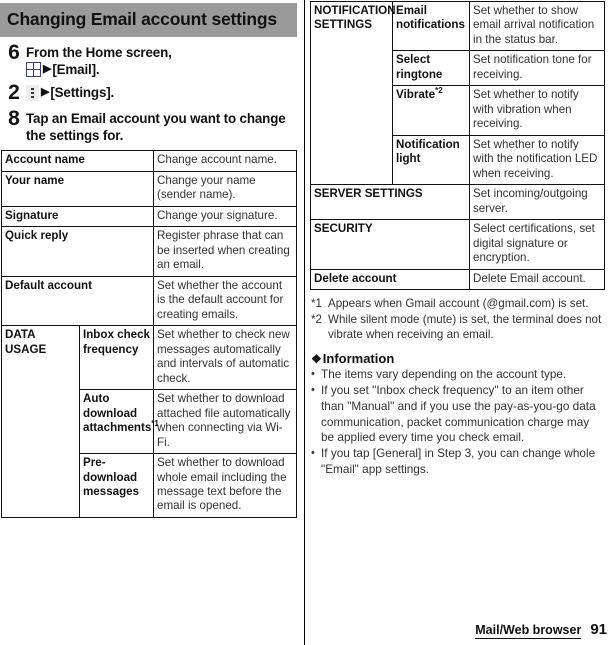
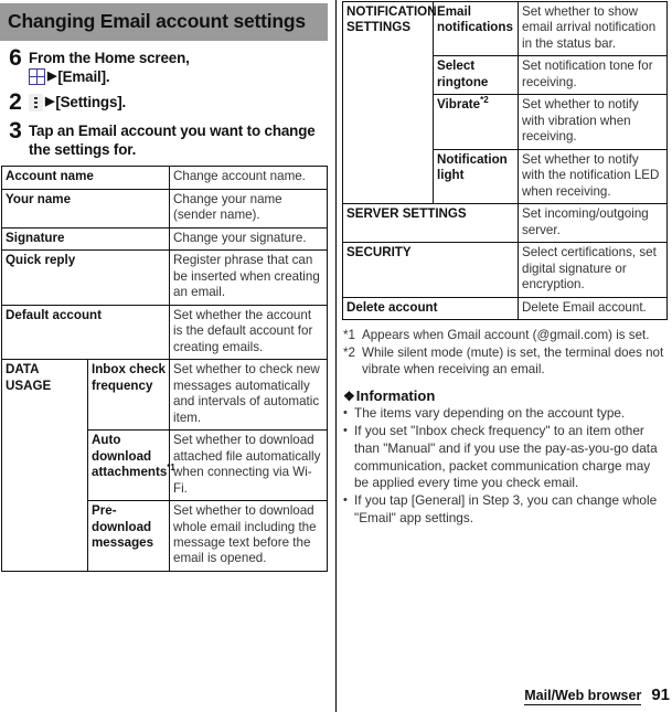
  Changing Email account settings
  6
  From the Home screen,
  ▶
  [Email].
  2
  ▶
  [Settings].
- 8
+ 3
  Tap an Email account you want to change the settings for.
  Account name	Change account name.
  Your name	Change your name (sender name).
  Signature	Change your signature.
  Quick reply	Register phrase that can be inserted when creating an email.
  Default account	Set whether the account is the default account for creating emails.
- DATA USAGE	Inbox check frequency	Set whether to check new messages automatically and intervals of automatic check.
+ DATA USAGE	Inbox check frequency	Set whether to check new messages automatically and intervals of automatic item.
  Auto download attachments*1	Set whether to download attached file automatically when connecting via Wi-Fi.
  Pre-download messages	Set whether to download whole email including the message text before the email is opened.
  NOTIFICATION SETTINGS	Email notifications	Set whether to show email arrival notification in the status bar.
  Select ringtone	Set notification tone for receiving.
  Vibrate*2	Set whether to notify with vibration when receiving.
  Notification light	Set whether to notify with the notification LED when receiving.
  SERVER SETTINGS	Set incoming/outgoing server.
  SECURITY	Select certifications, set digital signature or encryption.
  Delete account	Delete Email account.
  *1
  Appears when Gmail account (@gmail.com) is set.
  *2
  While silent mode (mute) is set, the terminal does not vibrate when receiving an email.
  ❖
  Information
  •
  The items vary depending on the account type.
  •
  If you set "Inbox check frequency" to an item other than "Manual" and if you use the pay-as-you-go data communication, packet communication charge may be applied every time you check email.
  •
  If you tap [General] in Step 3, you can change whole "Email" app settings.
  Mail/Web browser
  91
